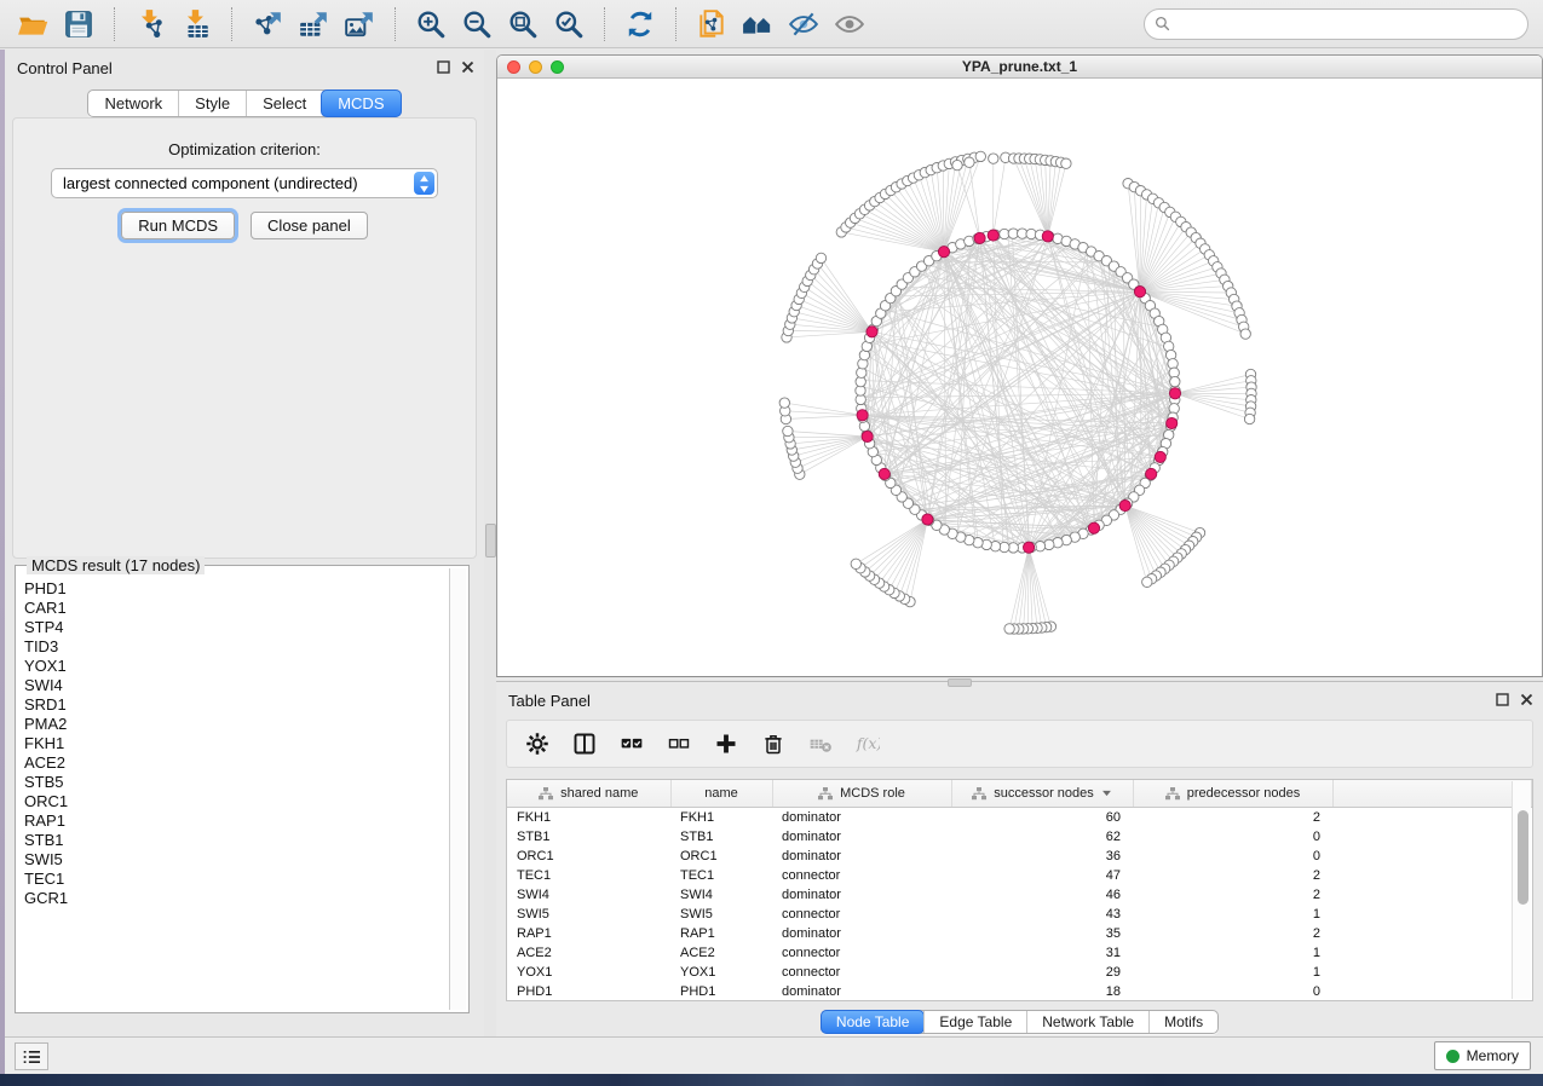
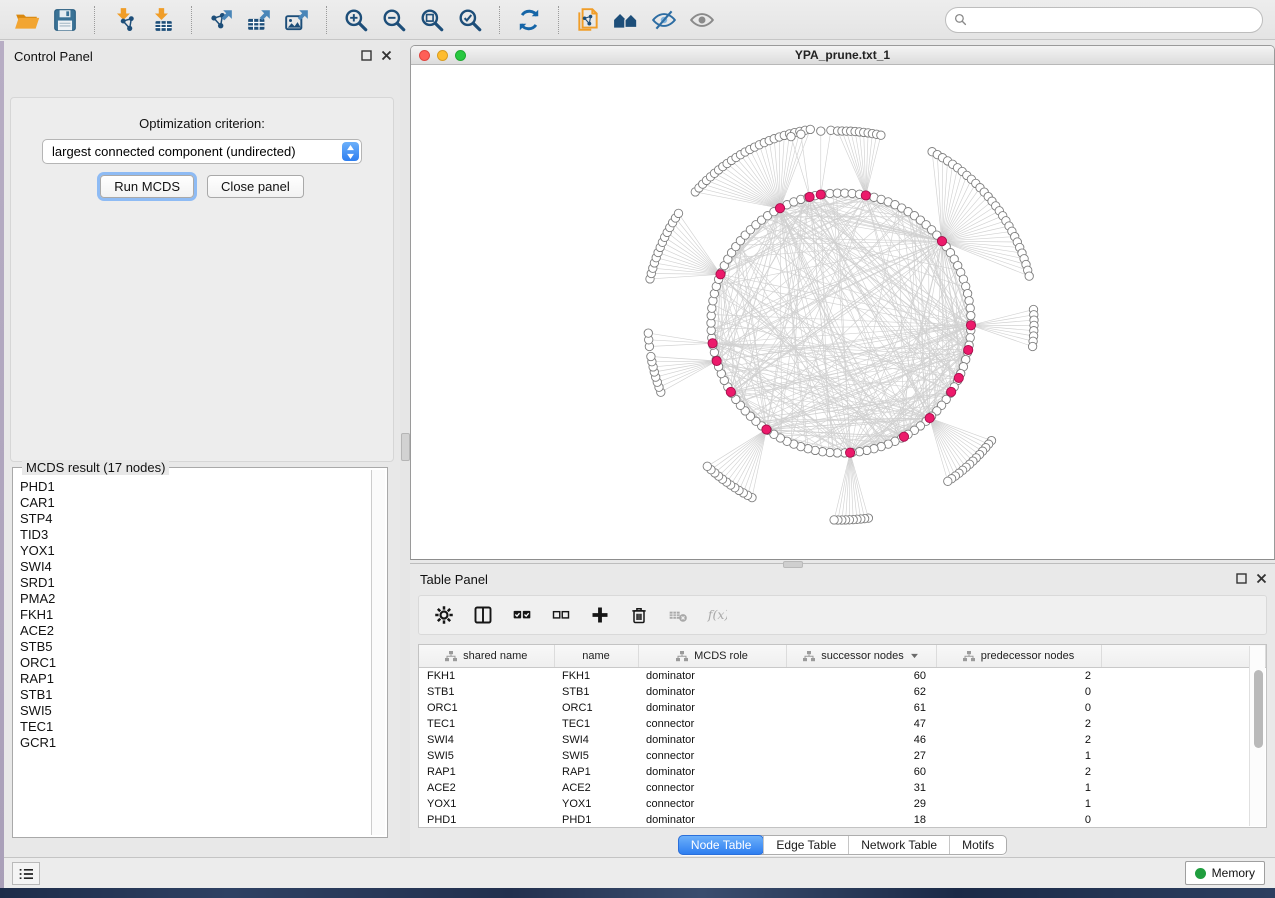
  Control Panel
- Network
- Style
- Select
- MCDS
  Optimization criterion:
  largest connected component (undirected)
  Run MCDS
  Close panel
  MCDS result (17 nodes)
  PHD1
  CAR1
  STP4
  TID3
  YOX1
  SWI4
  SRD1
  PMA2
  FKH1
  ACE2
  STB5
  ORC1
  RAP1
  STB1
  SWI5
  TEC1
  GCR1
  YPA_prune.txt_1
  Table Panel
  f(x)
  shared name	name	MCDS role	successor nodes	predecessor nodes
  FKH1	FKH1	dominator	60	2
  STB1	STB1	dominator	62	0
- ORC1	ORC1	dominator	36	0
+ ORC1	ORC1	dominator	61	0
  TEC1	TEC1	connector	47	2
  SWI4	SWI4	dominator	46	2
- SWI5	SWI5	connector	43	1
+ SWI5	SWI5	connector	27	1
- RAP1	RAP1	dominator	35	2
+ RAP1	RAP1	dominator	60	2
  ACE2	ACE2	connector	31	1
  YOX1	YOX1	connector	29	1
  PHD1	PHD1	dominator	18	0
  Node Table
  Edge Table
  Network Table
  Motifs
  Memory
